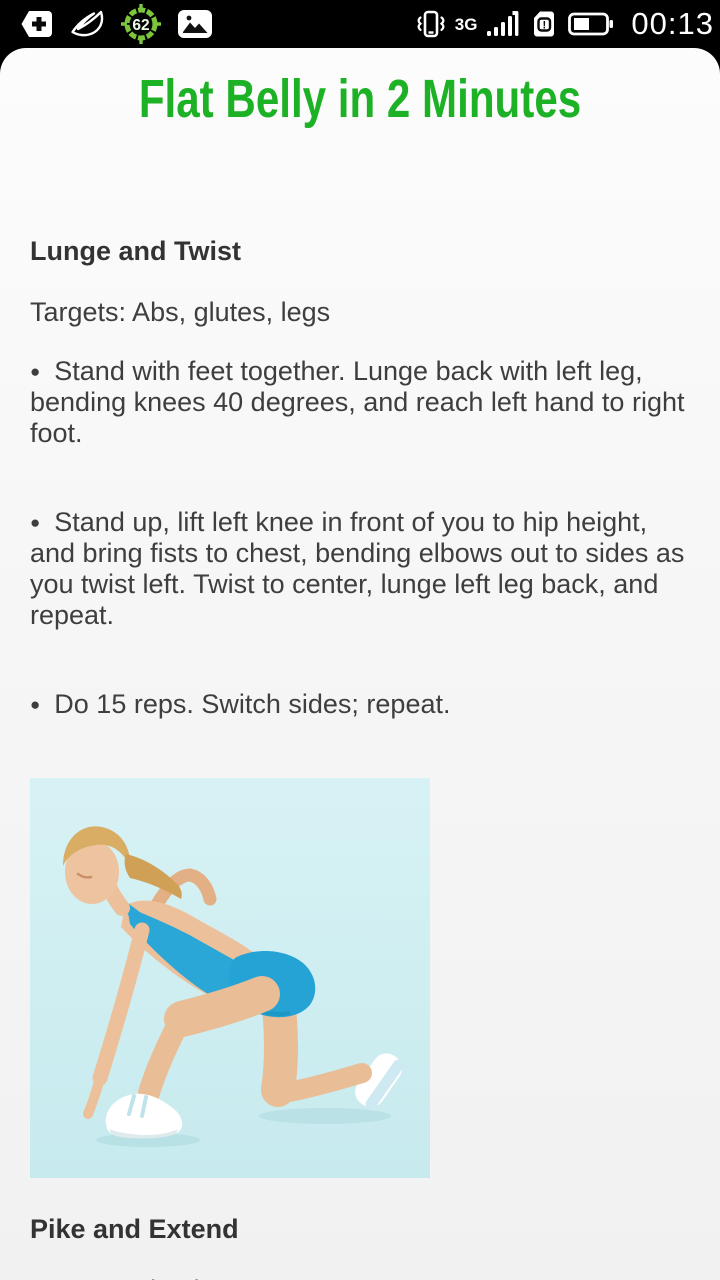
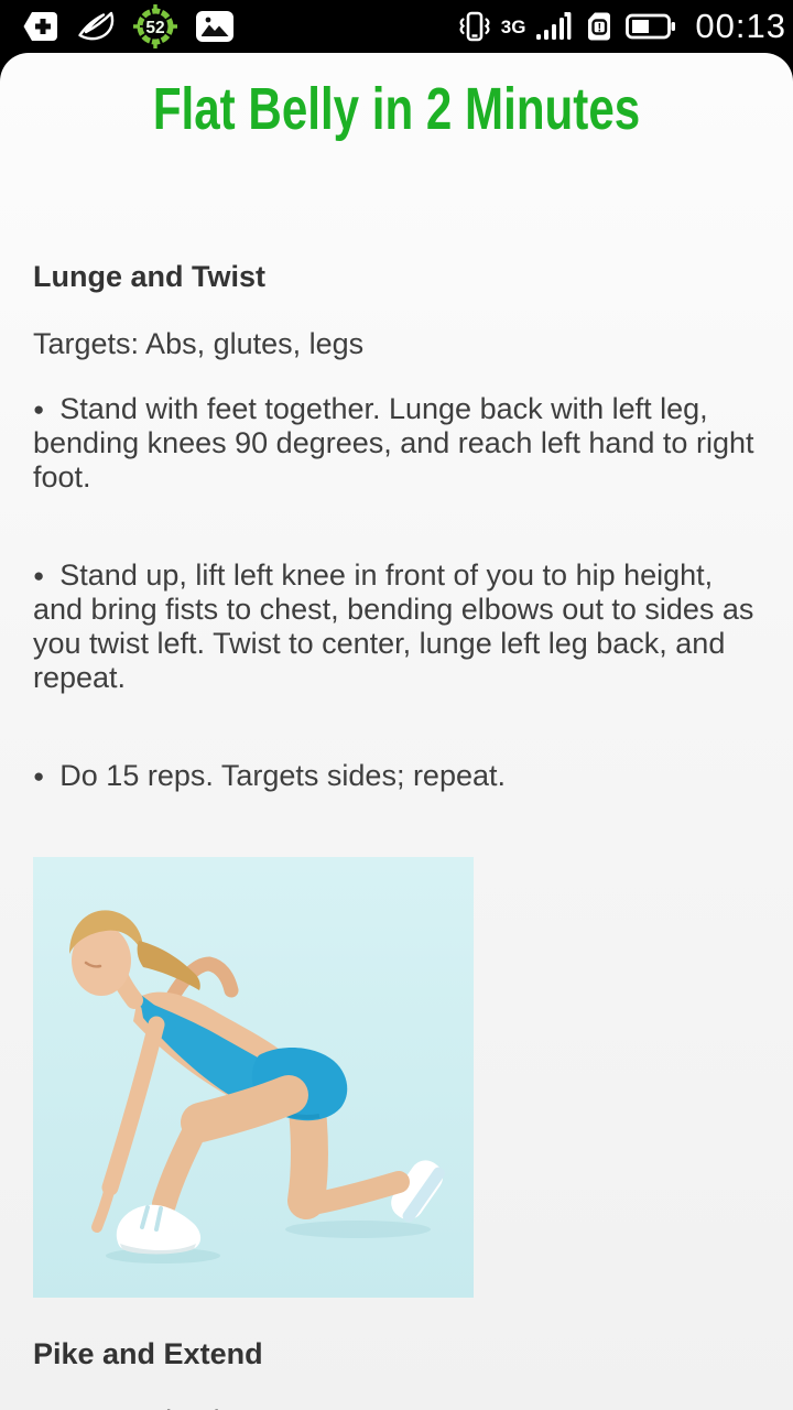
- 62
+ 52
  3G
  !
  00:13
  Flat Belly in 2 Minutes
  Lunge and Twist
  Targets: Abs, glutes, legs
- ● Stand with feet together. Lunge back with left leg, bending knees 40 degrees, and reach left hand to right foot.
+ ● Stand with feet together. Lunge back with left leg, bending knees 90 degrees, and reach left hand to right foot.
  ● Stand up, lift left knee in front of you to hip height, and bring fists to chest, bending elbows out to sides as you twist left. Twist to center, lunge left leg back, and repeat.
- ● Do 15 reps. Switch sides; repeat.
+ ● Do 15 reps. Targets sides; repeat.
  Pike and Extend
